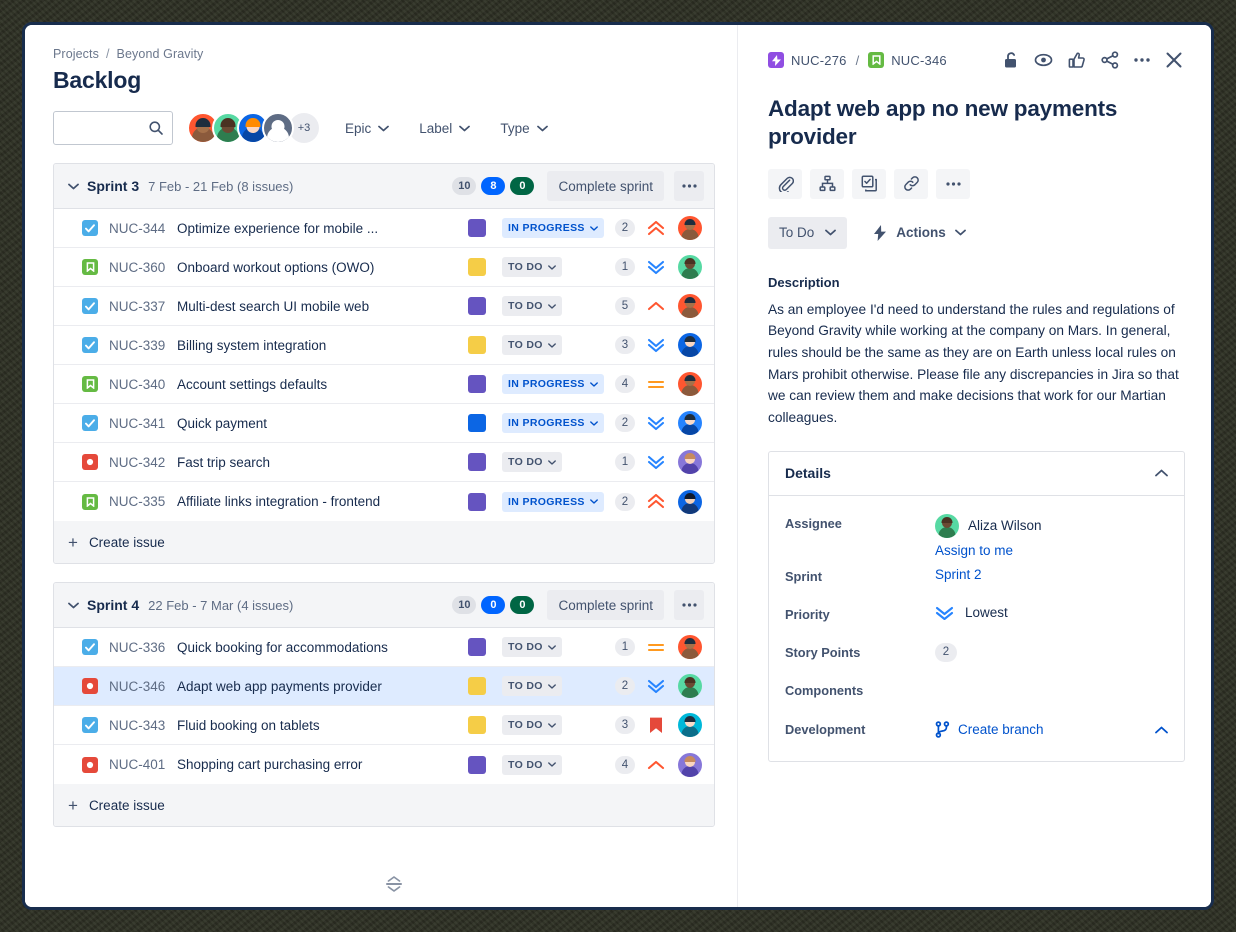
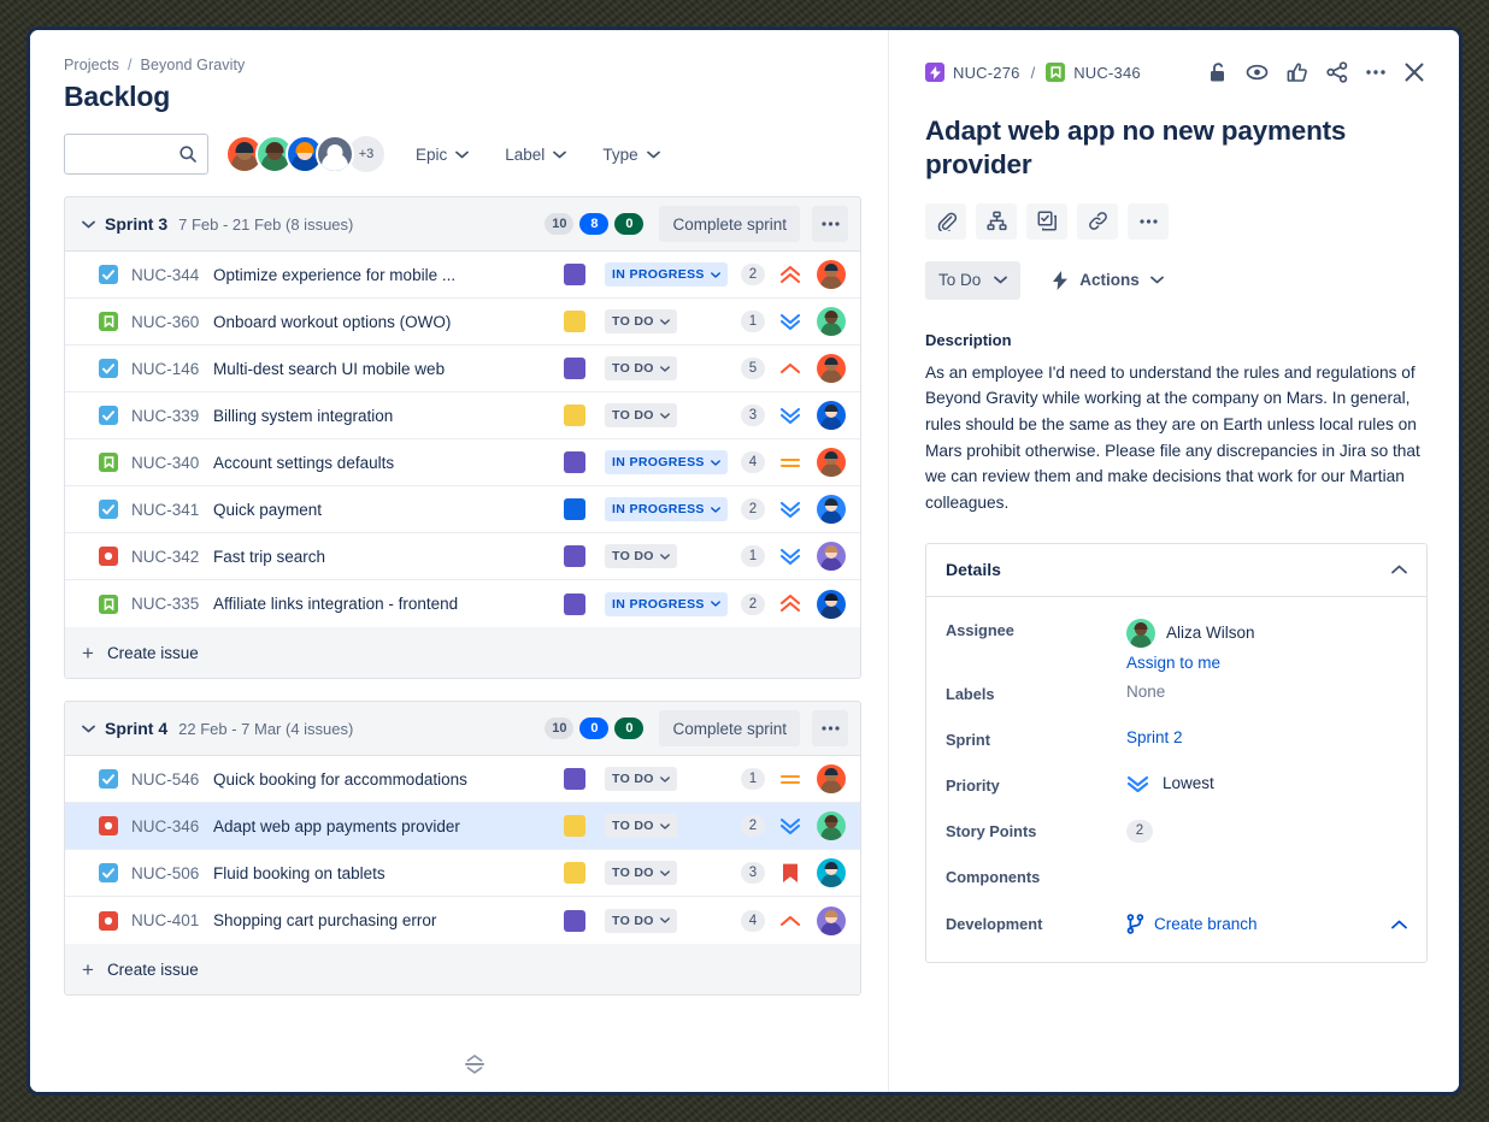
  Projects / Beyond Gravity
  Backlog
  +3
  Epic
  Label
  Type
  Sprint 3
  7 Feb - 21 Feb (8 issues)
  10
  8
  0
  Complete sprint
  NUC-344
  Optimize experience for mobile ...
  IN PROGRESS
  2
  NUC-360
  Onboard workout options (OWO)
  TO DO
  1
- NUC-337
+ NUC-146
  Multi-dest search UI mobile web
  TO DO
  5
  NUC-339
  Billing system integration
  TO DO
  3
  NUC-340
  Account settings defaults
  IN PROGRESS
  4
  NUC-341
  Quick payment
  IN PROGRESS
  2
  NUC-342
  Fast trip search
  TO DO
  1
  NUC-335
  Affiliate links integration - frontend
  IN PROGRESS
  2
  +
  Create issue
  Sprint 4
  22 Feb - 7 Mar (4 issues)
  10
  0
  0
  Complete sprint
- NUC-336
+ NUC-546
  Quick booking for accommodations
  TO DO
  1
  NUC-346
  Adapt web app payments provider
  TO DO
  2
- NUC-343
+ NUC-506
  Fluid booking on tablets
  TO DO
  3
  NUC-401
  Shopping cart purchasing error
  TO DO
  4
  +
  Create issue
  NUC-276
  /
  NUC-346
  Adapt web app no new payments provider
  To Do
  Actions
  Description
  As an employee I'd need to understand the rules and regulations of Beyond Gravity while working at the company on Mars. In general, rules should be the same as they are on Earth unless local rules on Mars prohibit otherwise. Please file any discrepancies in Jira so that we can review them and make decisions that work for our Martian colleagues.
  Details
  Assignee
  Aliza Wilson
  Assign to me
+ Labels
+ None
  Sprint
  Sprint 2
  Priority
  Lowest
  Story Points
  2
  Components
  Development
  Create branch
